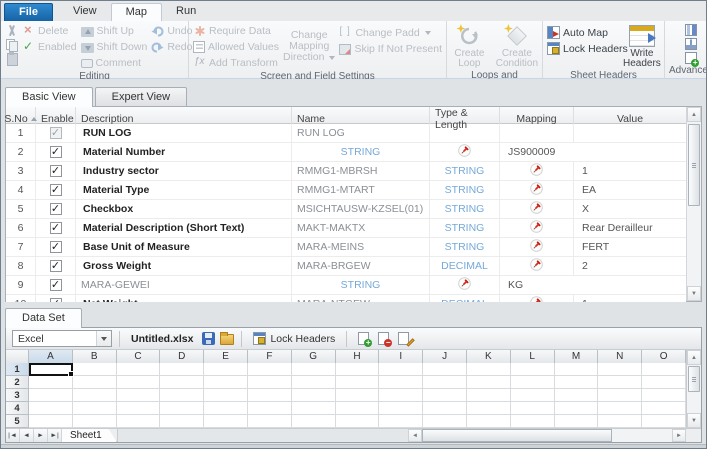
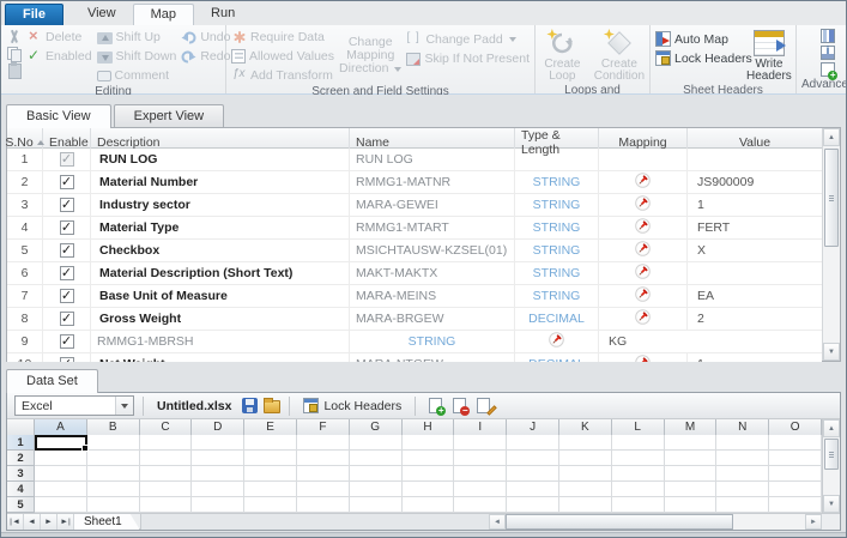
  File
  View
  Map
  Run
  Delete
  Enabled
  Shift Up
  Shift Down
  Comment
  Undo
  Redo
  Editing
  Require Data
  Allowed Values
  Add Transform
  Change Mapping Direction
  Change Padd
  Skip If Not Present
  Screen and Field Settings
  Create Loop
  Create Condition
  Auto Map
  Lock Headers
  Write Headers
  Sheet Headers
  Advance
  Basic View
  Expert View
  S.No
  Enable
  Description
  Name
  Type & Length
  Mapping
  Value
  1
  ✓
  RUN LOG
  RUN LOG
  2
  ✓
  Material Number
+ RMMG1-MATNR
  STRING
  JS900009
  3
  ✓
  Industry sector
- RMMG1-MBRSH
+ MARA-GEWEI
  STRING
  1
  4
  ✓
  Material Type
  RMMG1-MTART
  STRING
- EA
+ FERT
  5
  ✓
  Checkbox
  MSICHTAUSW-KZSEL(01)
  STRING
  X
  6
  ✓
  Material Description (Short Text)
  MAKT-MAKTX
  STRING
- Rear Derailleur
  7
  ✓
  Base Unit of Measure
  MARA-MEINS
  STRING
- FERT
+ EA
  8
  ✓
  Gross Weight
  MARA-BRGEW
  DECIMAL
  2
  9
  ✓
- MARA-GEWEI
+ RMMG1-MBRSH
  STRING
  KG
  Data Set
  Excel
  Untitled.xlsx
  Lock Headers
  +
  −
  A
  B
  C
  D
  E
  F
  G
  H
  I
  J
  K
  L
  M
  N
  O
  1
  2
  3
  4
  5
  Sheet1
